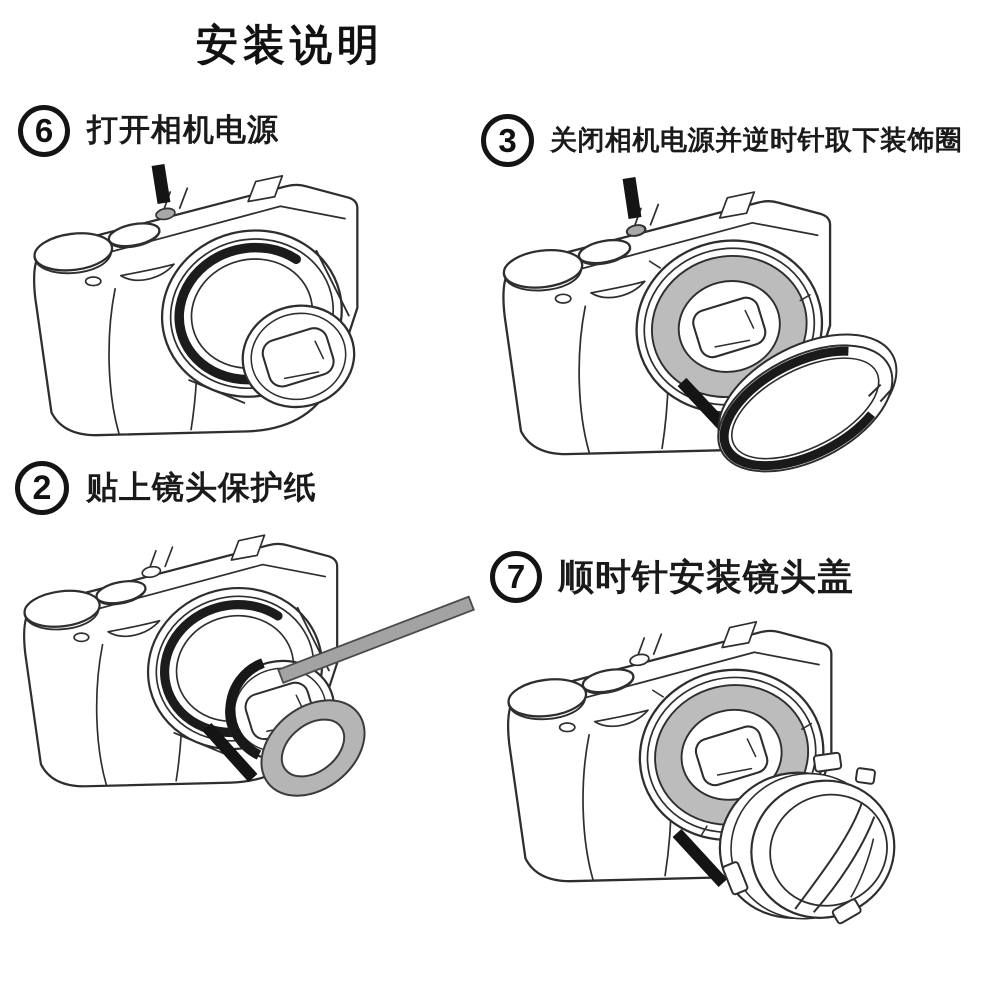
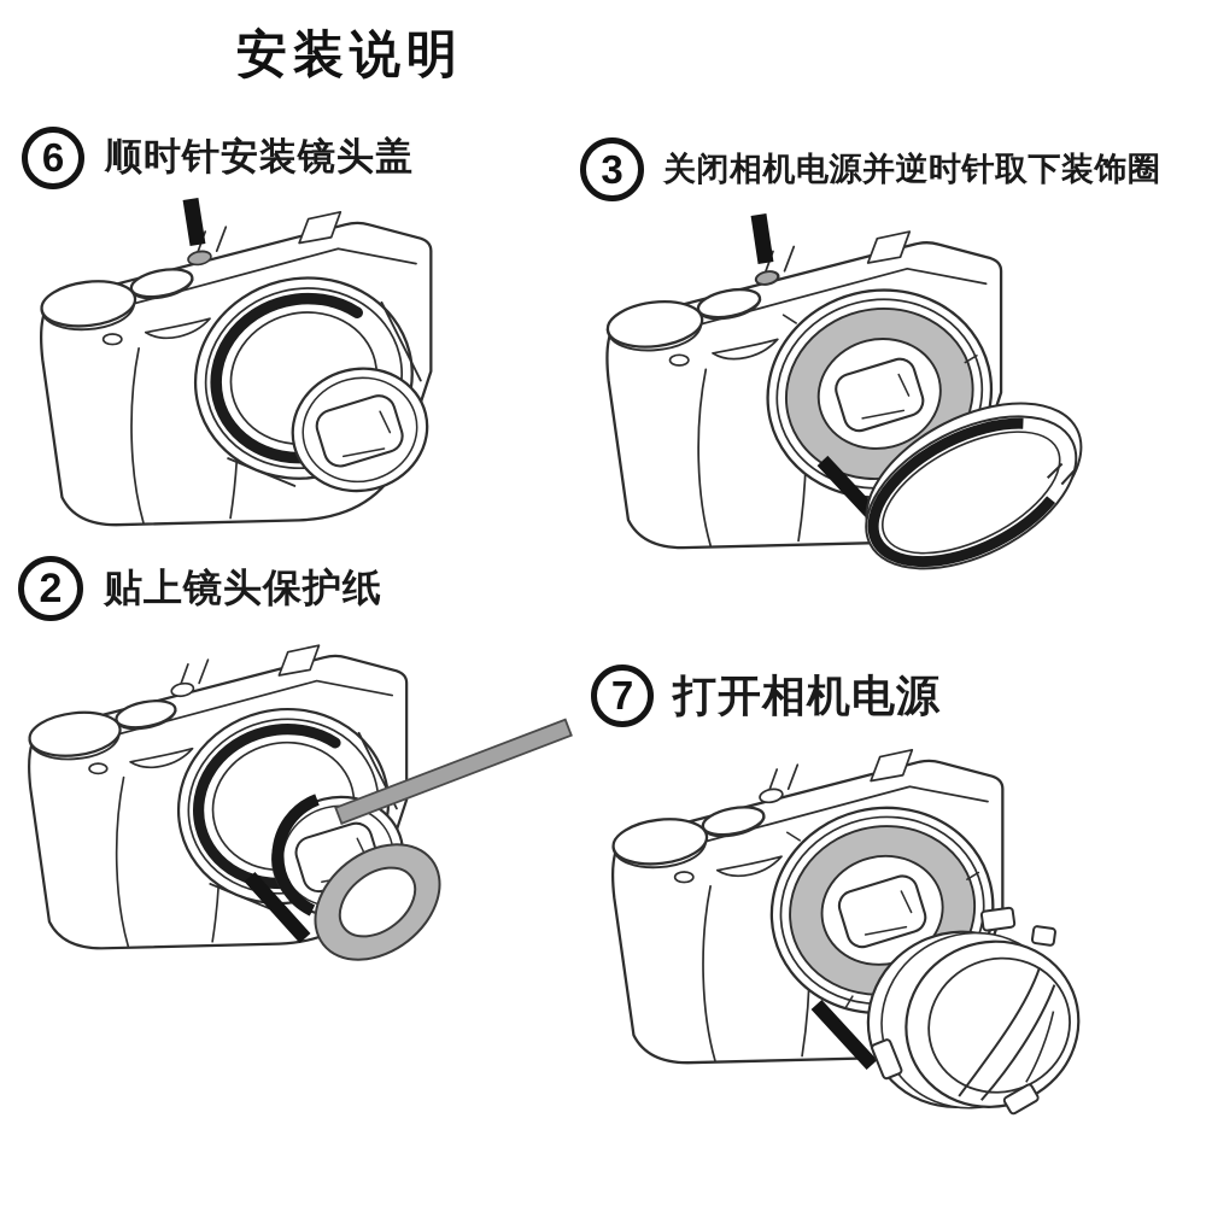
  安装说明
  6
- 打开相机电源
+ 顺时针安装镜头盖
  2
  贴上镜头保护纸
  3
  关闭相机电源并逆时针取下装饰圈
  7
- 顺时针安装镜头盖
+ 打开相机电源
